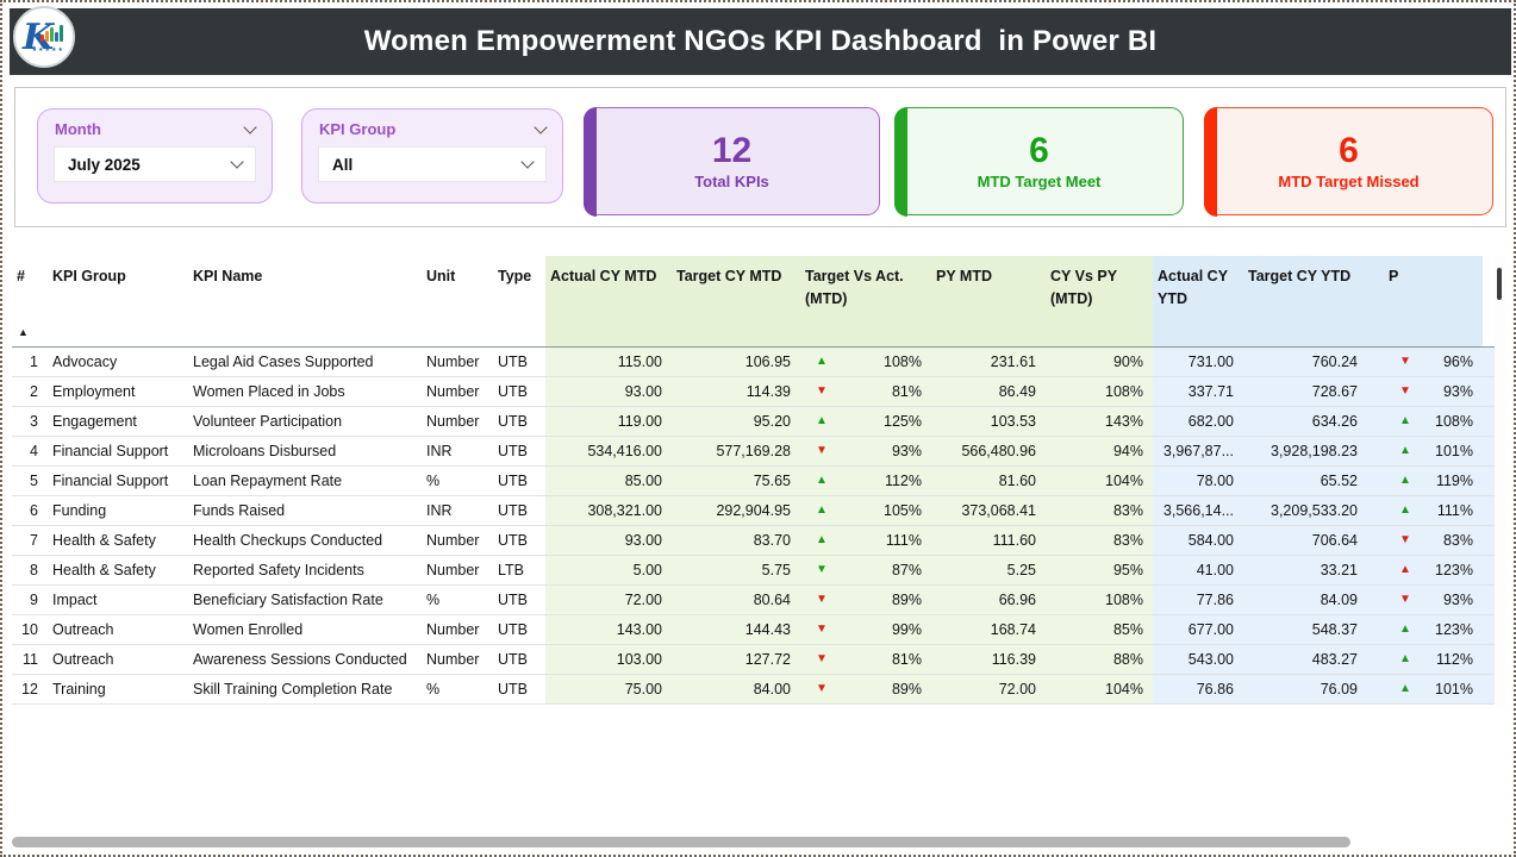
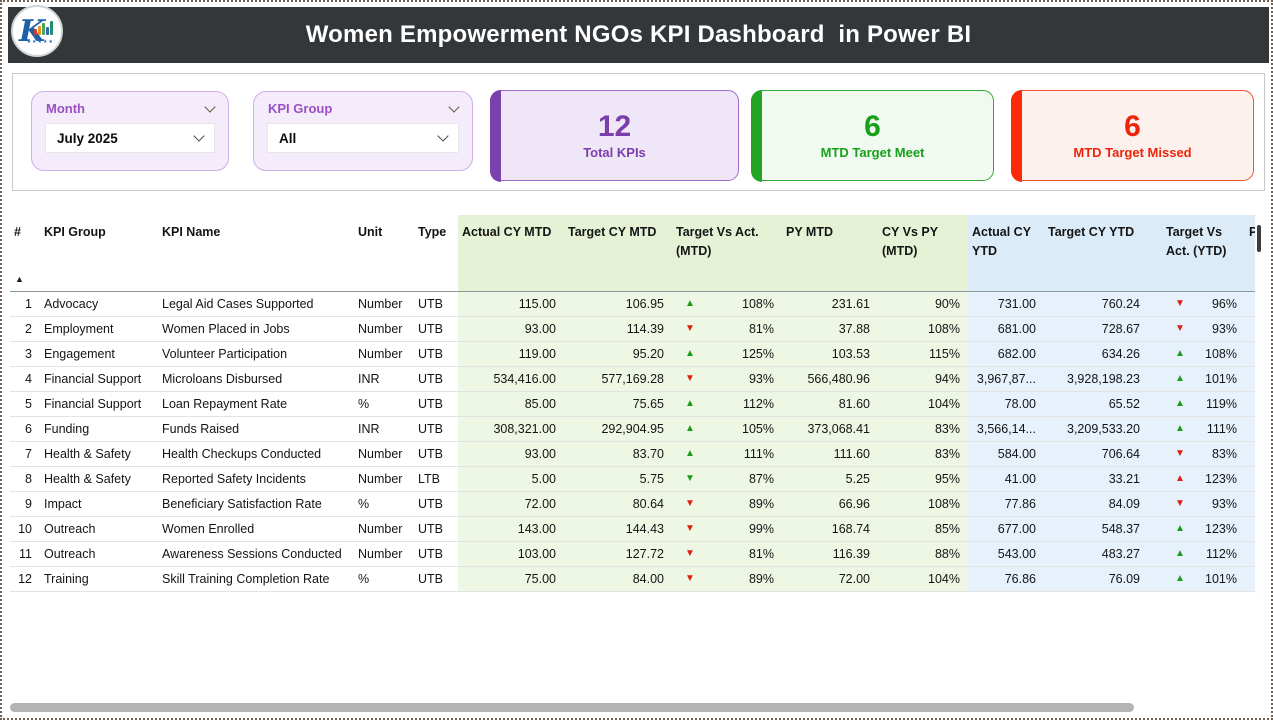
  Women Empowerment NGOs KPI Dashboard in Power BI
  K
  Month
  July 2025
  KPI Group
  All
  12
  Total KPIs
  6
  MTD Target Meet
  6
  MTD Target Missed
  #
  ▲
  KPI Group
  KPI Name
  Unit
  Type
  Actual CY MTD
  Target CY MTD
  Target Vs Act. (MTD)
  PY MTD
  CY Vs PY (MTD)
  Actual CY YTD
  Target CY YTD
+ Target Vs Act. (YTD)
  P
  1
  Advocacy
  Legal Aid Cases Supported
  Number
  UTB
  115.00
  106.95
  ▲
  108%
  231.61
  90%
  731.00
  760.24
  ▼
  96%
  2
  Employment
  Women Placed in Jobs
  Number
  UTB
  93.00
  114.39
  ▼
  81%
- 86.49
+ 37.88
  108%
- 337.71
+ 681.00
  728.67
  ▼
  93%
  3
  Engagement
  Volunteer Participation
  Number
  UTB
  119.00
  95.20
  ▲
  125%
  103.53
- 143%
+ 115%
  682.00
  634.26
  ▲
  108%
  4
  Financial Support
  Microloans Disbursed
  INR
  UTB
  534,416.00
  577,169.28
  ▼
  93%
  566,480.96
  94%
  3,967,87...
  3,928,198.23
  ▲
  101%
  5
  Financial Support
  Loan Repayment Rate
  %
  UTB
  85.00
  75.65
  ▲
  112%
  81.60
  104%
  78.00
  65.52
  ▲
  119%
  6
  Funding
  Funds Raised
  INR
  UTB
  308,321.00
  292,904.95
  ▲
  105%
  373,068.41
  83%
  3,566,14...
  3,209,533.20
  ▲
  111%
  7
  Health & Safety
  Health Checkups Conducted
  Number
  UTB
  93.00
  83.70
  ▲
  111%
  111.60
  83%
  584.00
  706.64
  ▼
  83%
  8
  Health & Safety
  Reported Safety Incidents
  Number
  LTB
  5.00
  5.75
  ▼
  87%
  5.25
  95%
  41.00
  33.21
  ▲
  123%
  9
  Impact
  Beneficiary Satisfaction Rate
  %
  UTB
  72.00
  80.64
  ▼
  89%
  66.96
  108%
  77.86
  84.09
  ▼
  93%
  10
  Outreach
  Women Enrolled
  Number
  UTB
  143.00
  144.43
  ▼
  99%
  168.74
  85%
  677.00
  548.37
  ▲
  123%
  11
  Outreach
  Awareness Sessions Conducted
  Number
  UTB
  103.00
  127.72
  ▼
  81%
  116.39
  88%
  543.00
  483.27
  ▲
  112%
  12
  Training
  Skill Training Completion Rate
  %
  UTB
  75.00
  84.00
  ▼
  89%
  72.00
  104%
  76.86
  76.09
  ▲
  101%
